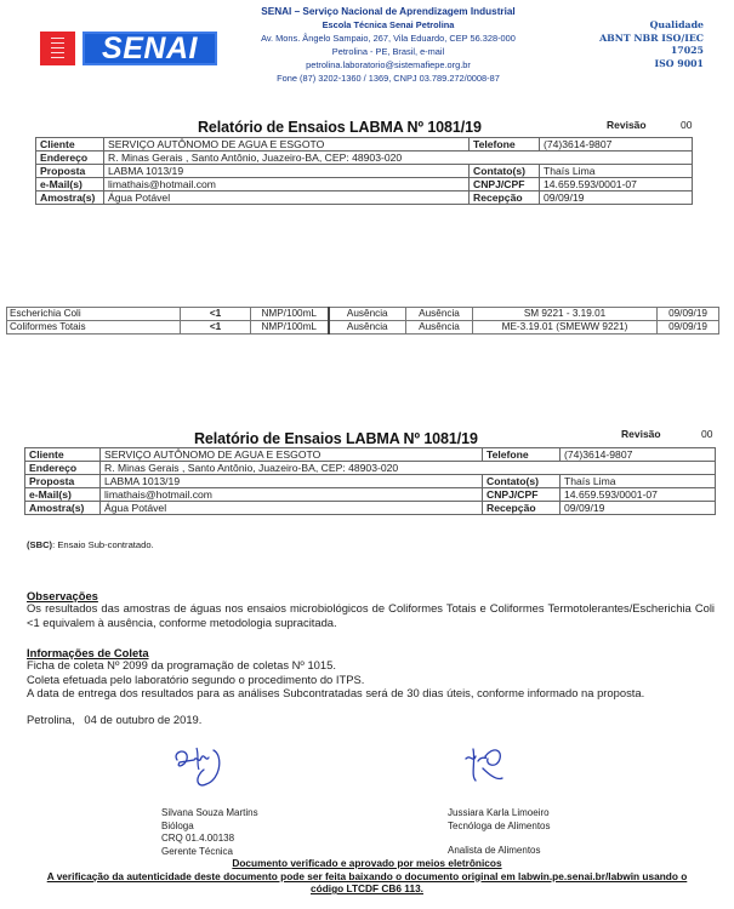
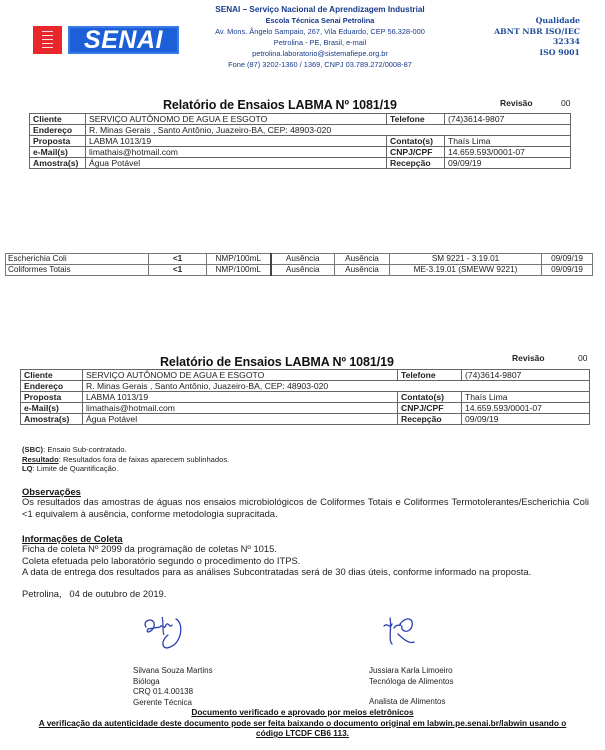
  SENAI
  SENAI – Serviço Nacional de Aprendizagem Industrial
  Escola Técnica Senai Petrolina
  Av. Mons. Ângelo Sampaio, 267, Vila Eduardo, CEP 56.328-000
  Petrolina - PE, Brasil, e-mail
  petrolina.laboratorio@sistemafiepe.org.br
  Fone (87) 3202-1360 / 1369, CNPJ 03.789.272/0008-87
  Qualidade
  ABNT NBR ISO/IEC
- 17025
+ 32334
  ISO 9001
  Relatório de Ensaios LABMA Nº 1081/19
  Revisão
  00
  Cliente	SERVIÇO AUTÔNOMO DE AGUA E ESGOTO	Telefone	(74)3614-9807
  Endereço	R. Minas Gerais , Santo Antônio, Juazeiro-BA, CEP: 48903-020
  Proposta	LABMA 1013/19	Contato(s)	Thaís Lima
  e-Mail(s)	limathais@hotmail.com	CNPJ/CPF	14.659.593/0001-07
  Amostra(s)	Água Potável	Recepção	09/09/19
  Escherichia Coli	<1	NMP/100mL	Ausência	Ausência	SM 9221 - 3.19.01	09/09/19
  Coliformes Totais	<1	NMP/100mL	Ausência	Ausência	ME-3.19.01 (SMEWW 9221)	09/09/19
  Relatório de Ensaios LABMA Nº 1081/19
  Revisão
  00
  Cliente	SERVIÇO AUTÔNOMO DE AGUA E ESGOTO	Telefone	(74)3614-9807
  Endereço	R. Minas Gerais , Santo Antônio, Juazeiro-BA, CEP: 48903-020
  Proposta	LABMA 1013/19	Contato(s)	Thaís Lima
  e-Mail(s)	limathais@hotmail.com	CNPJ/CPF	14.659.593/0001-07
  Amostra(s)	Água Potável	Recepção	09/09/19
  (SBC): Ensaio Sub-contratado.
+ Resultado: Resultados fora de faixas aparecem sublinhados.
+ LQ: Limite de Quantificação.
  Observações
  Os resultados das amostras de águas nos ensaios microbiológicos de Coliformes Totais e Coliformes Termotolerantes/Escherichia Coli <1 equivalem à ausência, conforme metodologia supracitada.
  Informações de Coleta
  Ficha de coleta Nº 2099 da programação de coletas Nº 1015.
  Coleta efetuada pelo laboratório segundo o procedimento do ITPS.
  A data de entrega dos resultados para as análises Subcontratadas será de 30 dias úteis, conforme informado na proposta.
  Petrolina, 04 de outubro de 2019.
  Silvana Souza Martins
  Bióloga
  CRQ 01.4.00138
  Gerente Técnica
  Jussiara Karla Limoeiro
  Tecnóloga de Alimentos
  Analista de Alimentos
  Documento verificado e aprovado por meios eletrônicos
  A verificação da autenticidade deste documento pode ser feita baixando o documento original em labwin.pe.senai.br/labwin usando o
  código LTCDF CB6 113.
